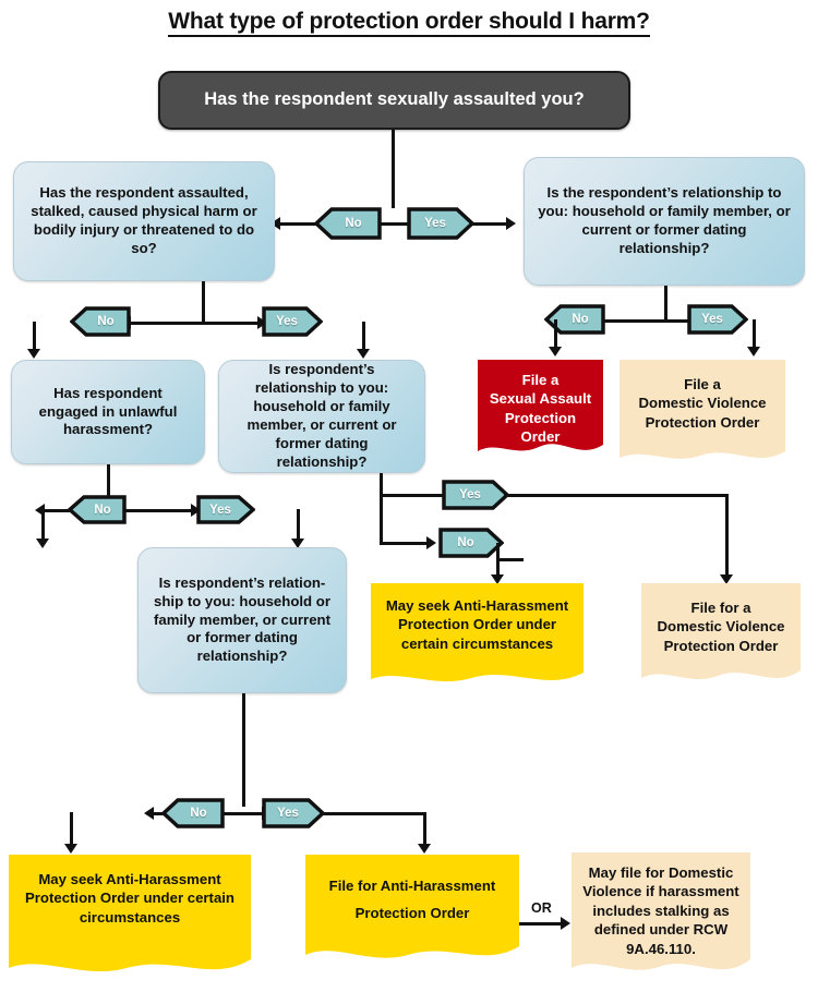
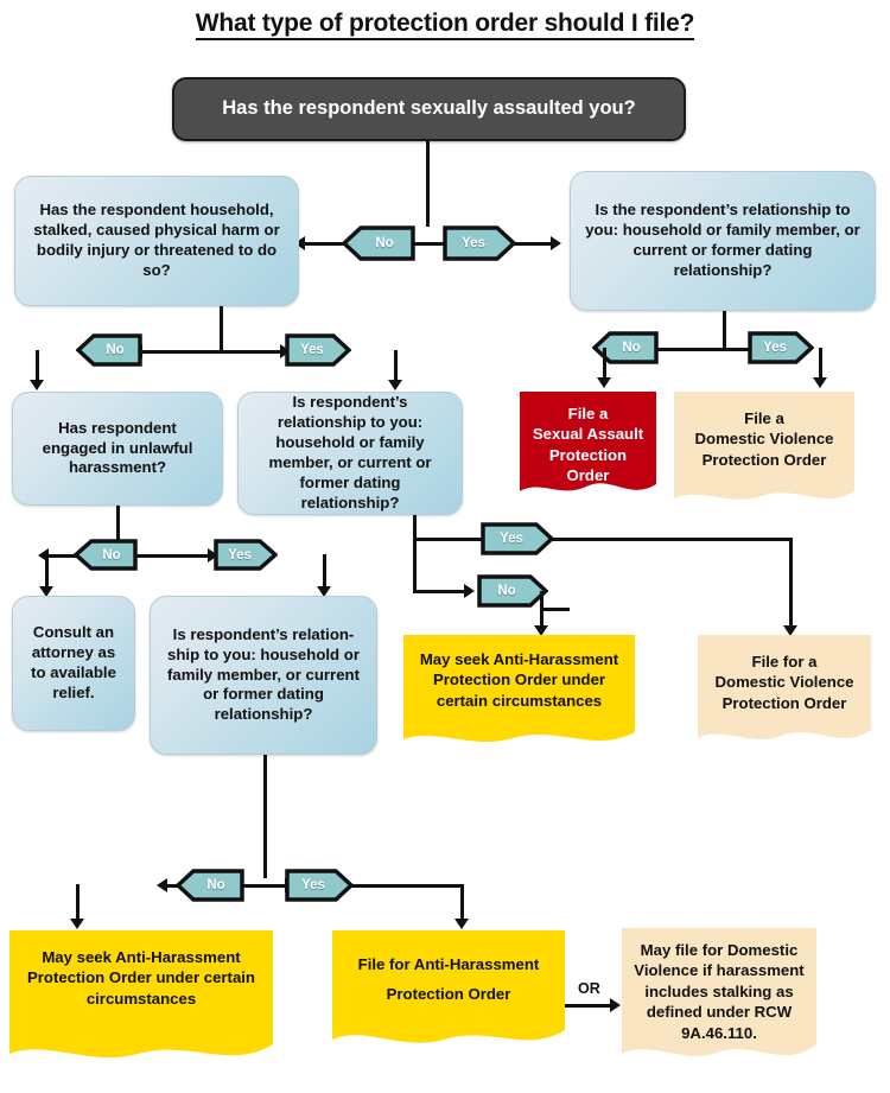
- What type of protection order should I harm?
+ What type of protection order should I file?
  Has the respondent sexually assaulted you?
- Has the respondent assaulted, stalked, caused physical harm or bodily injury or threatened to do so?
+ Has the respondent household, stalked, caused physical harm or bodily injury or threatened to do so?
  Is the respondent’s relationship to you: household or family member, or current or former dating relationship?
  No
  Yes
  No
  Yes
  No
  Yes
  Has respondent engaged in unlawful harassment?
  Is respondent’s relationship to you: household or family member, or current or former dating relationship?
  File a
  Sexual Assault
  Protection Order
  File a
  Domestic Violence
  Protection Order
  No
  Yes
  Yes
  No
+ Consult an attorney as to available relief.
  Is respondent’s relation-ship to you: household or family member, or current or former dating relationship?
  May seek Anti-Harassment Protection Order under certain circumstances
  File for a
  Domestic Violence
  Protection Order
  No
  Yes
  May seek Anti-Harassment Protection Order under certain circumstances
  File for Anti-Harassment
  Protection Order
  OR
  May file for Domestic Violence if harassment includes stalking as defined under RCW 9A.46.110.
